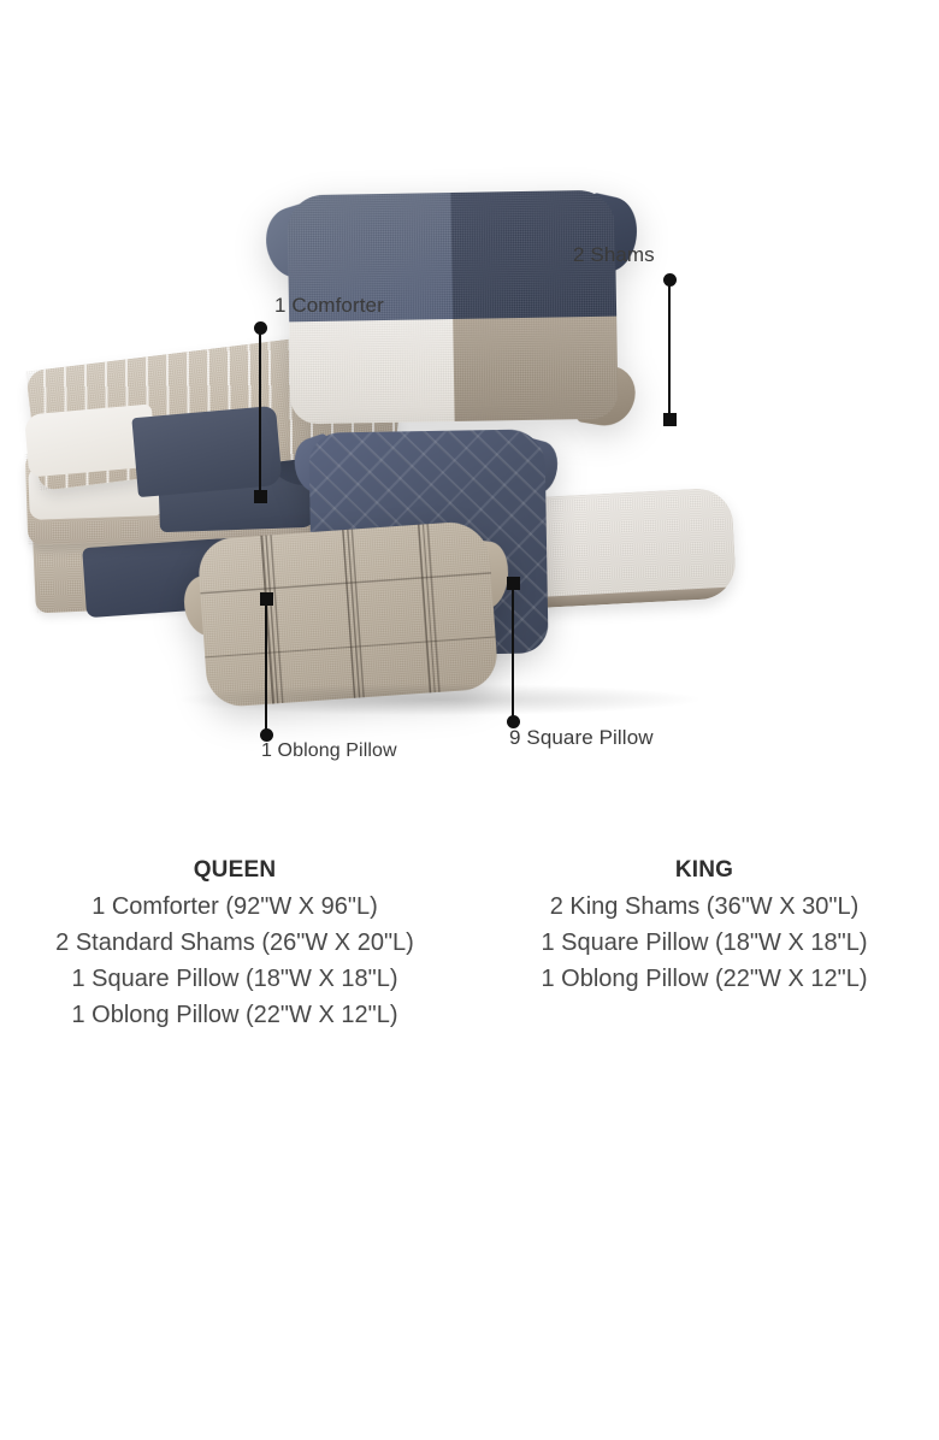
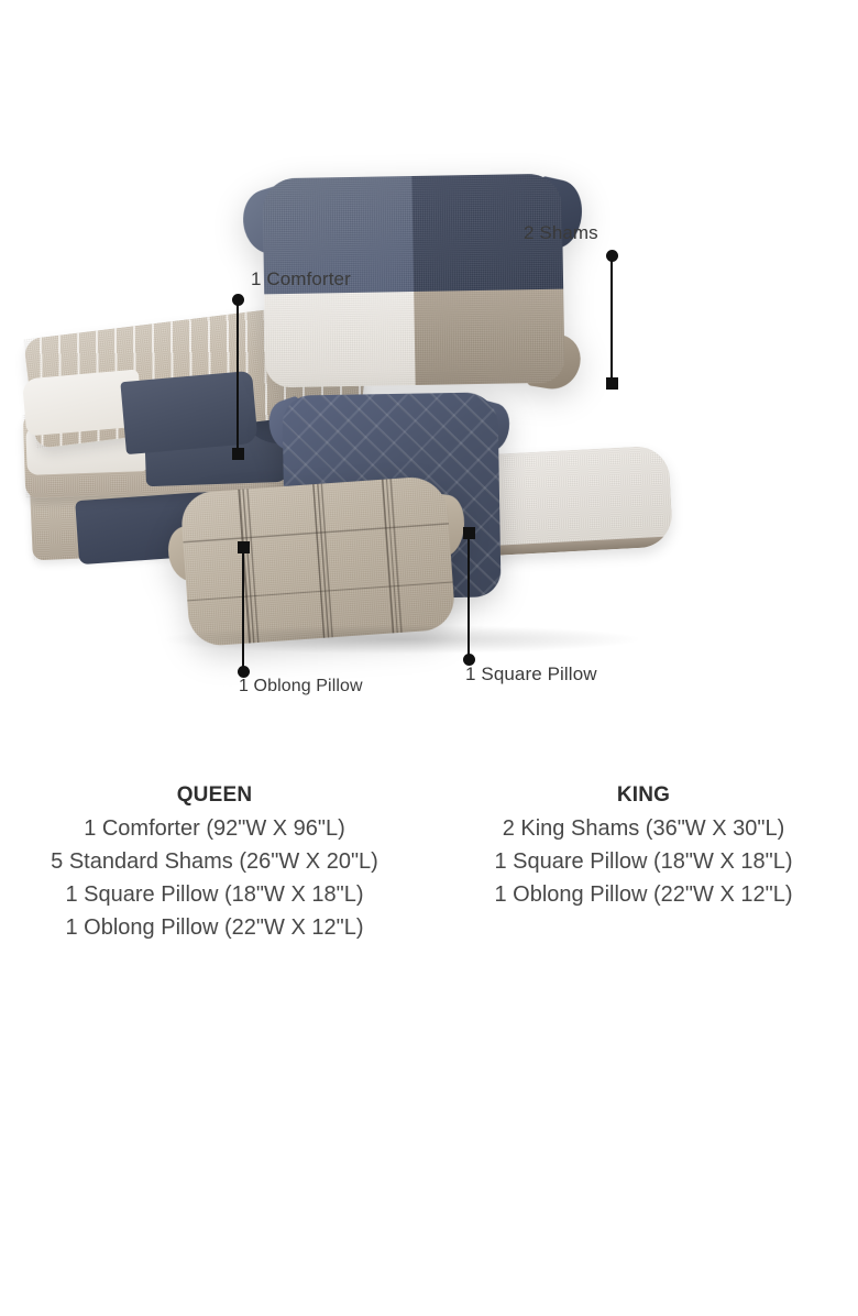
  1 Comforter
  2 Shams
  1 Oblong Pillow
- 9 Square Pillow
+ 1 Square Pillow
  QUEEN
  1 Comforter (92"W X 96"L)
- 2 Standard Shams (26"W X 20"L)
+ 5 Standard Shams (26"W X 20"L)
  1 Square Pillow (18"W X 18"L)
  1 Oblong Pillow (22"W X 12"L)
  KING
  2 King Shams (36"W X 30"L)
  1 Square Pillow (18"W X 18"L)
  1 Oblong Pillow (22"W X 12"L)
